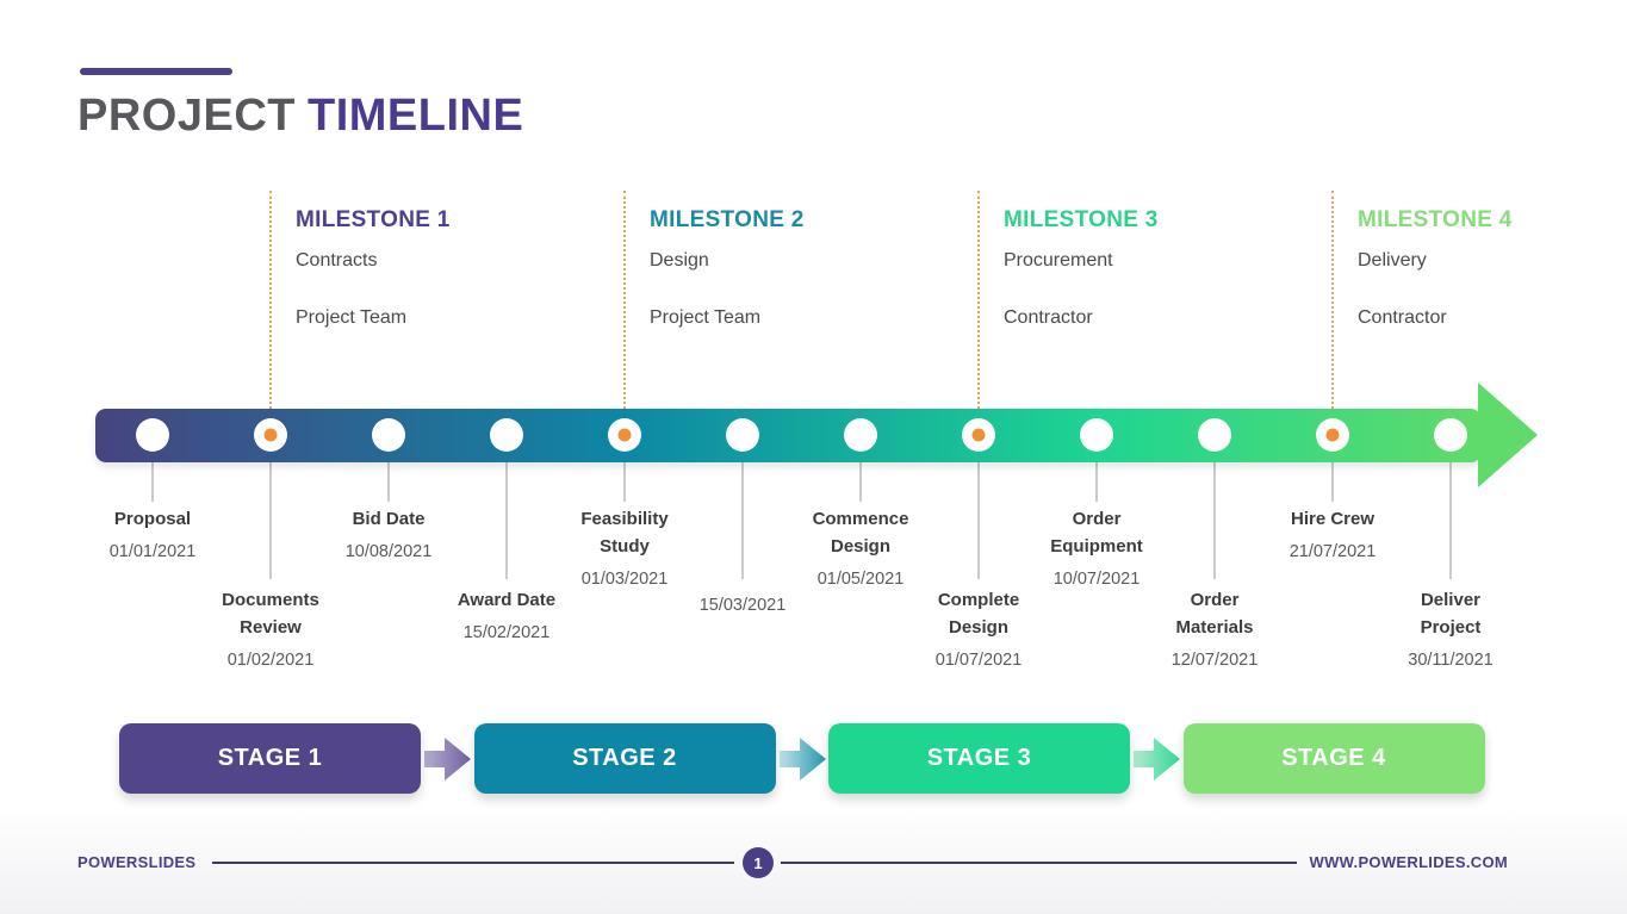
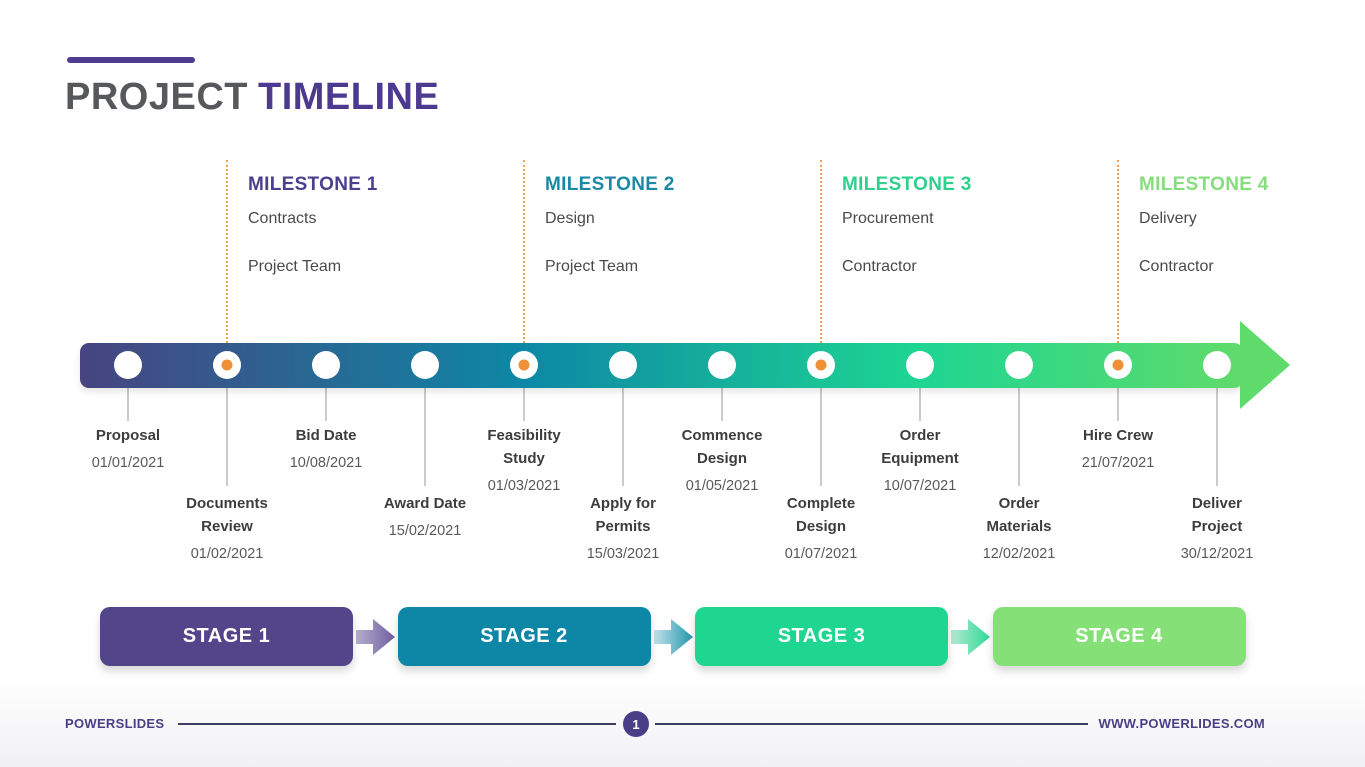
  PROJECT TIMELINE
  MILESTONE 1
  Contracts
  Project Team
  MILESTONE 2
  Design
  Project Team
  MILESTONE 3
  Procurement
  Contractor
  MILESTONE 4
  Delivery
  Contractor
  Proposal
  01/01/2021
  Documents
  Review
  01/02/2021
  Bid Date
  10/08/2021
  Award Date
  15/02/2021
  Feasibility
  Study
  01/03/2021
+ Apply for
+ Permits
  15/03/2021
  Commence
  Design
  01/05/2021
  Complete
  Design
  01/07/2021
  Order
  Equipment
  10/07/2021
  Order
  Materials
- 12/07/2021
+ 12/02/2021
  Hire Crew
  21/07/2021
  Deliver
  Project
- 30/11/2021
+ 30/12/2021
  STAGE 1
  STAGE 2
  STAGE 3
  STAGE 4
  POWERSLIDES
  1
  WWW.POWERLIDES.COM
